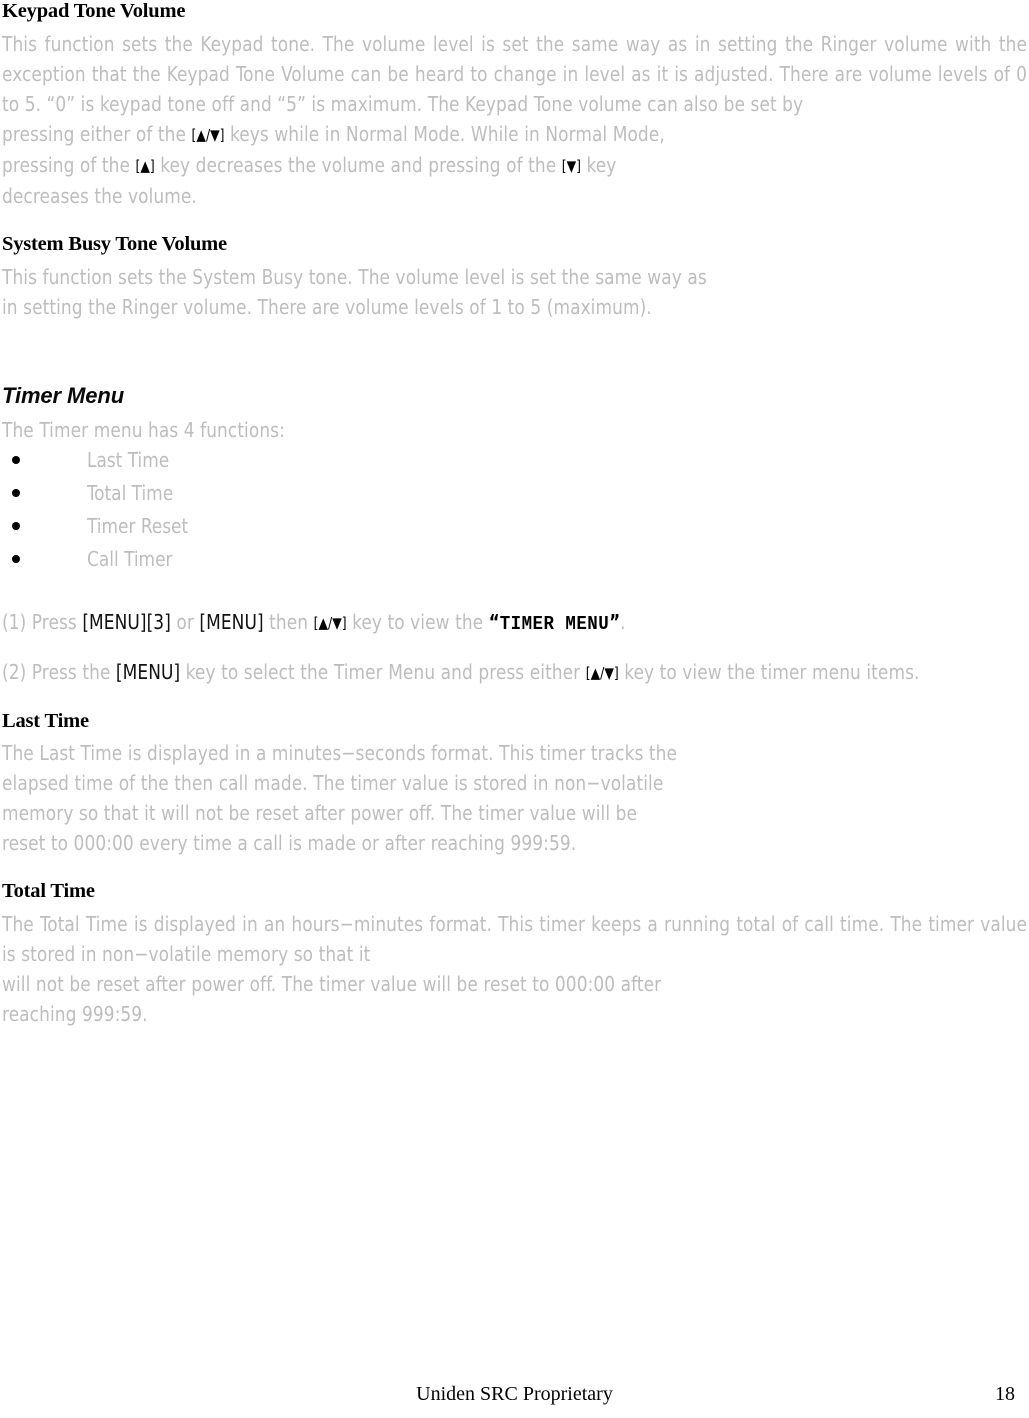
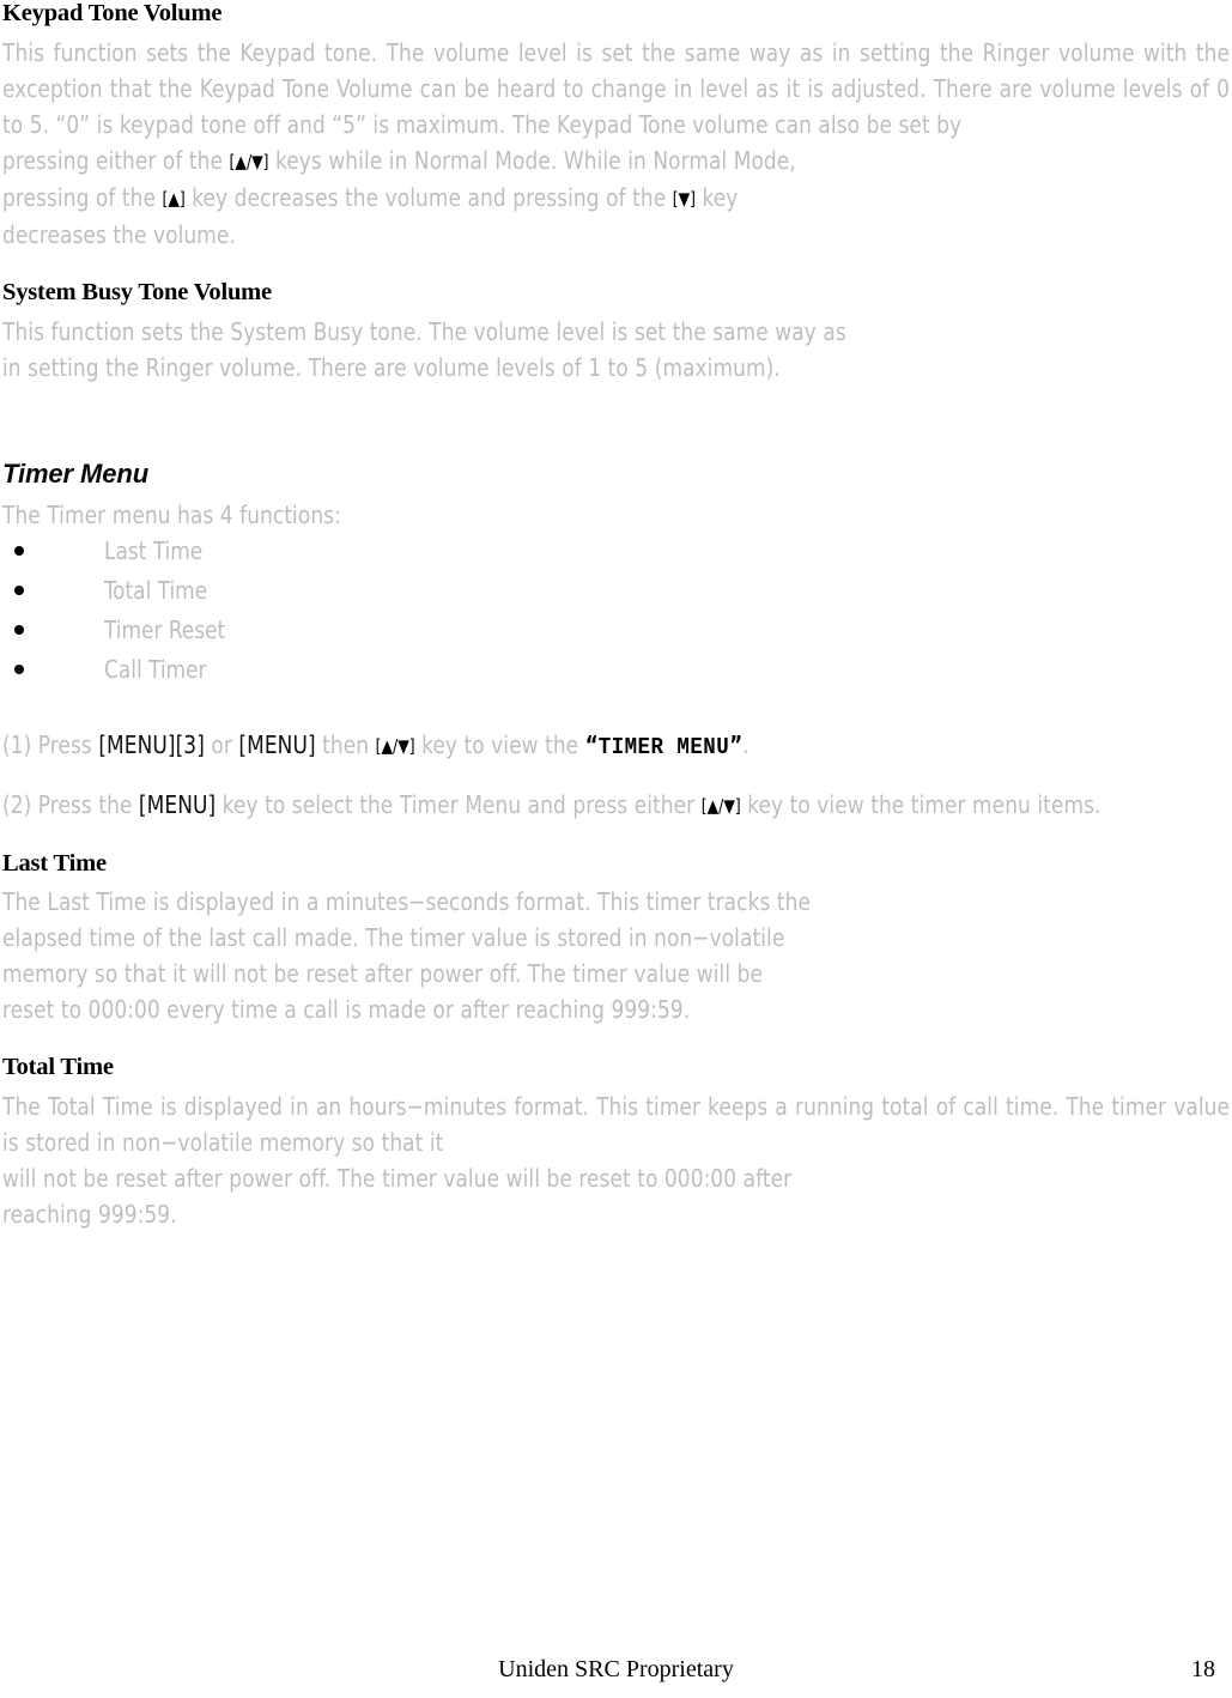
  Keypad Tone Volume
  This function sets the Keypad tone. The volume level is set the same way as in setting the Ringer volume with the exception that the Keypad Tone Volume can be heard to change in level as it is adjusted. There are volume levels of 0 to 5. “0” is keypad tone off and “5” is maximum. The Keypad Tone volume can also be set by
  pressing either of the [▲/▼] keys while in Normal Mode. While in Normal Mode,
  pressing of the [▲] key decreases the volume and pressing of the [▼] key
  decreases the volume.
  System Busy Tone Volume
  This function sets the System Busy tone. The volume level is set the same way as
  in setting the Ringer volume. There are volume levels of 1 to 5 (maximum).
  Timer Menu
  The Timer menu has 4 functions:
  Last Time
  Total Time
  Timer Reset
  Call Timer
  (1) Press [MENU][3] or [MENU] then [▲/▼] key to view the “TIMER MENU”.
  (2) Press the [MENU] key to select the Timer Menu and press either [▲/▼] key to view the timer menu items.
  Last Time
  The Last Time is displayed in a minutes−seconds format. This timer tracks the
- elapsed time of the then call made. The timer value is stored in non−volatile
+ elapsed time of the last call made. The timer value is stored in non−volatile
  memory so that it will not be reset after power off. The timer value will be
  reset to 000:00 every time a call is made or after reaching 999:59.
  Total Time
  The Total Time is displayed in an hours−minutes format. This timer keeps a running total of call time. The timer value is stored in non−volatile memory so that it
  will not be reset after power off. The timer value will be reset to 000:00 after
  reaching 999:59.
  Uniden SRC Proprietary
  18
